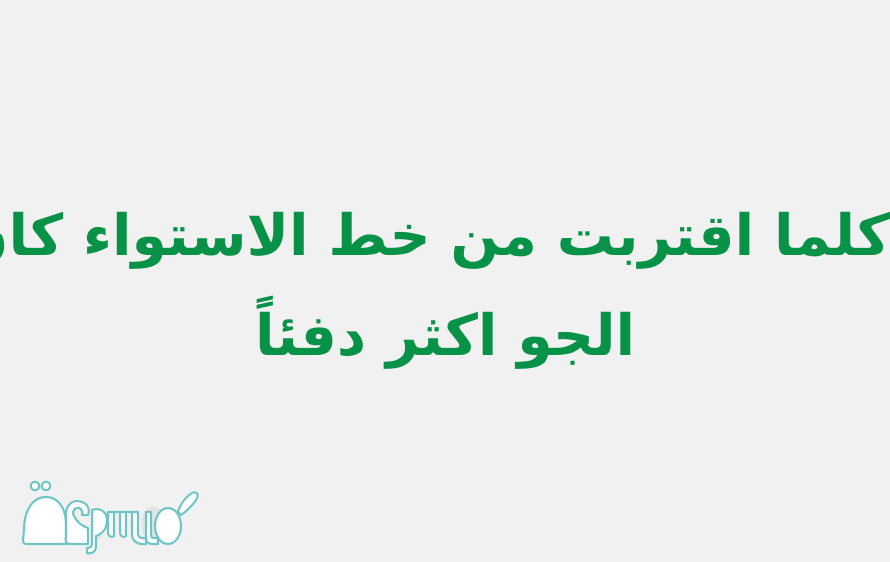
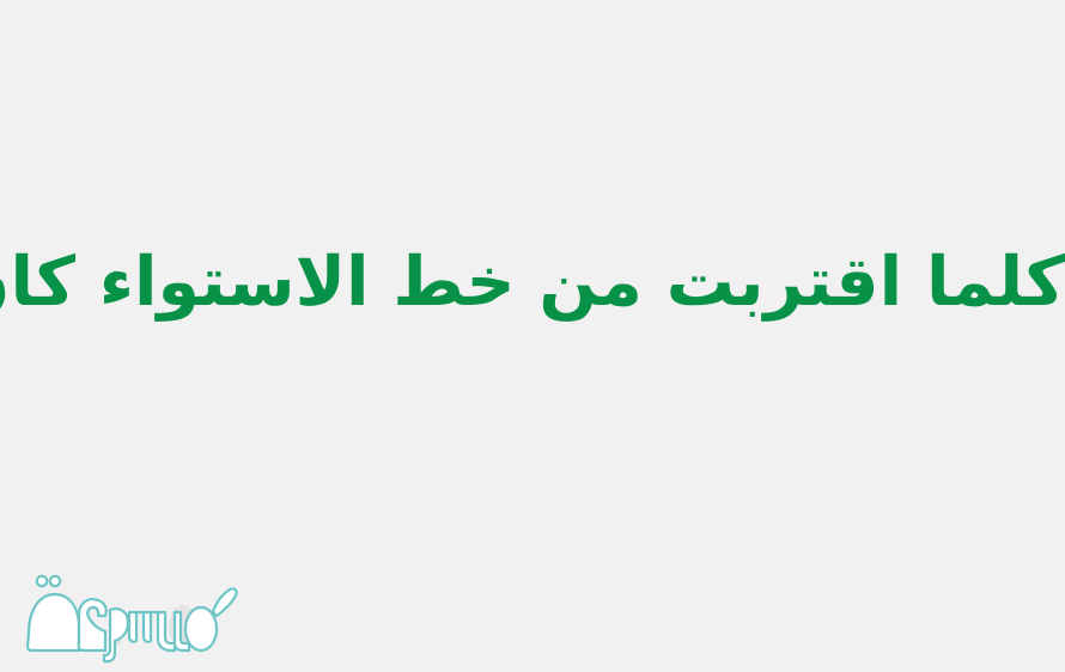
  كلما اقتربت من خط الاستواء كا
- الجو اكثر دفئاً
